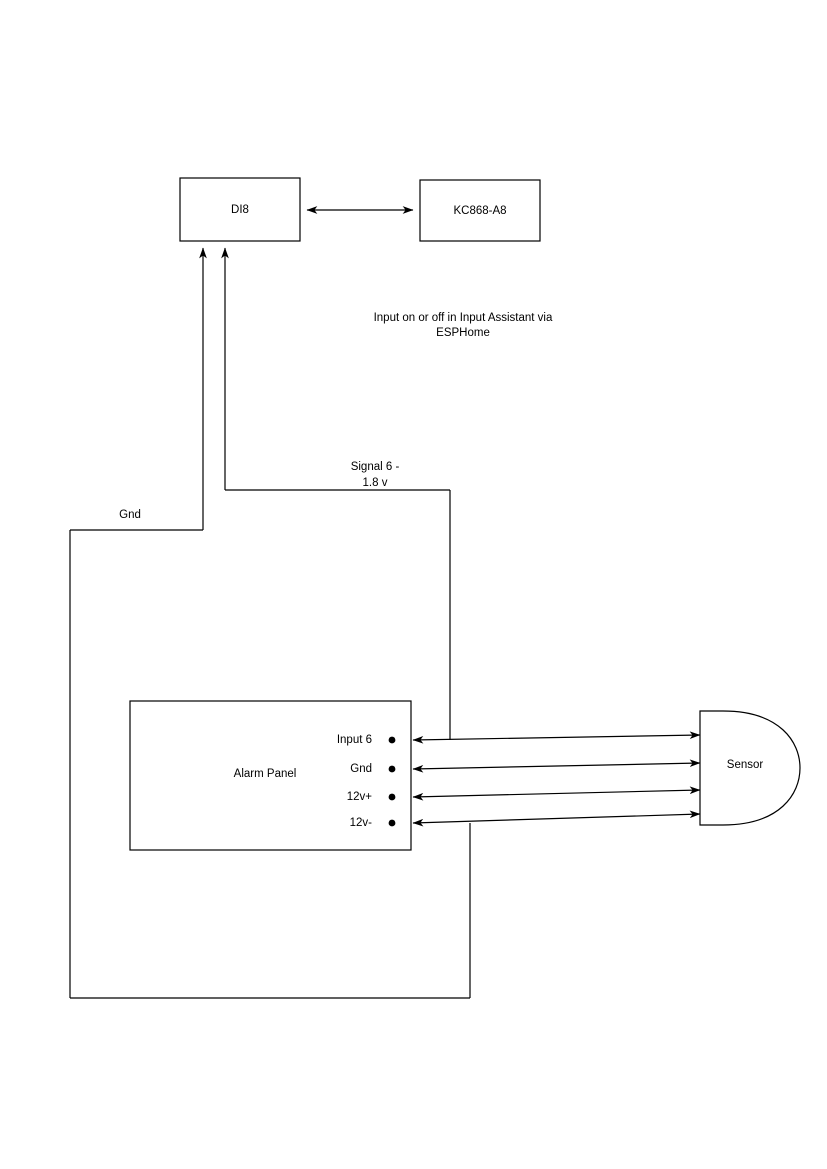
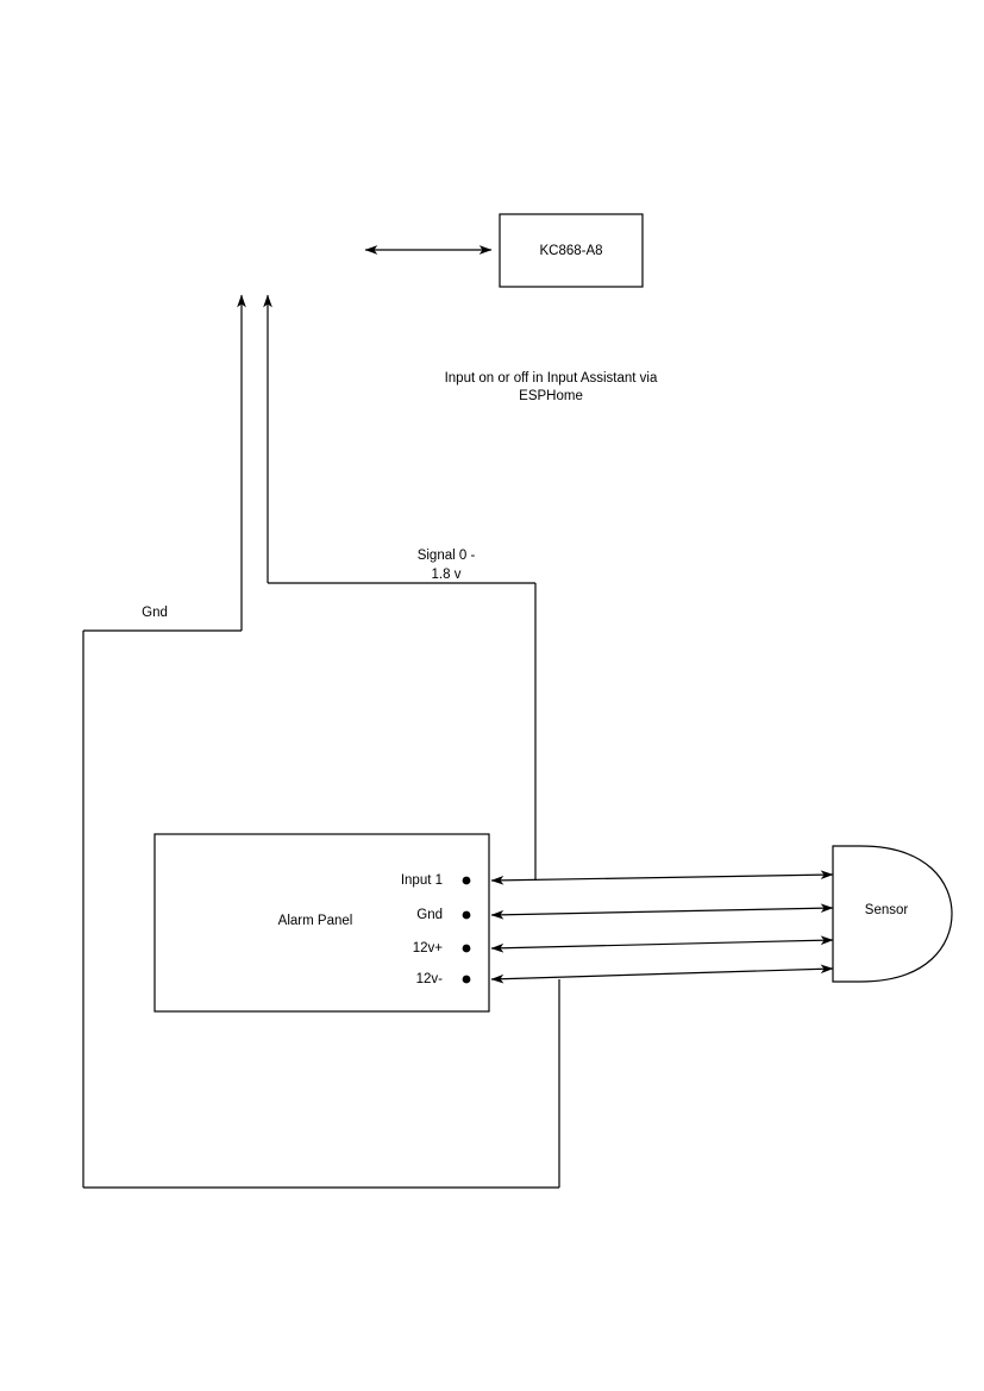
- DI8
  KC868-A8
  Alarm Panel
  Sensor
- Input 6
+ Input 1
  Gnd
  12v+
  12v-
  Input on or off in Input Assistant via
  ESPHome
- Signal 6 -
+ Signal 0 -
  1.8 v
  Gnd
